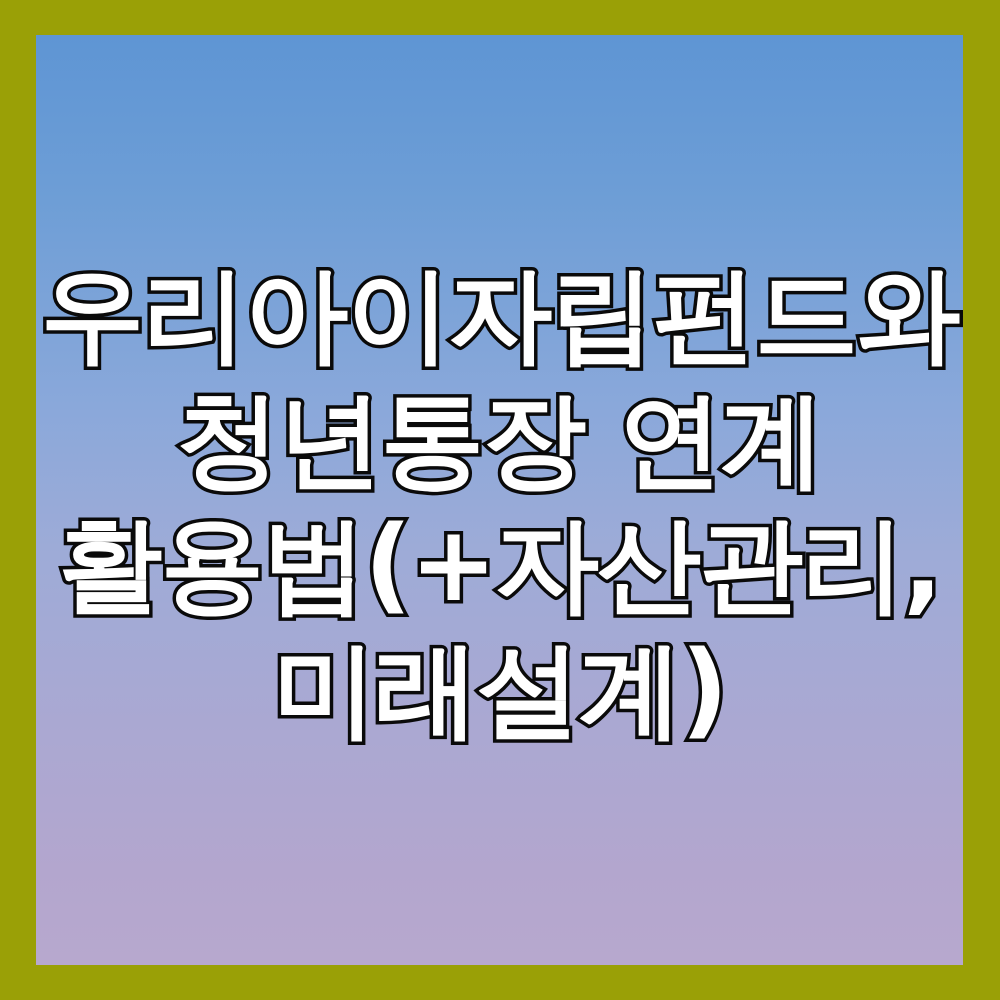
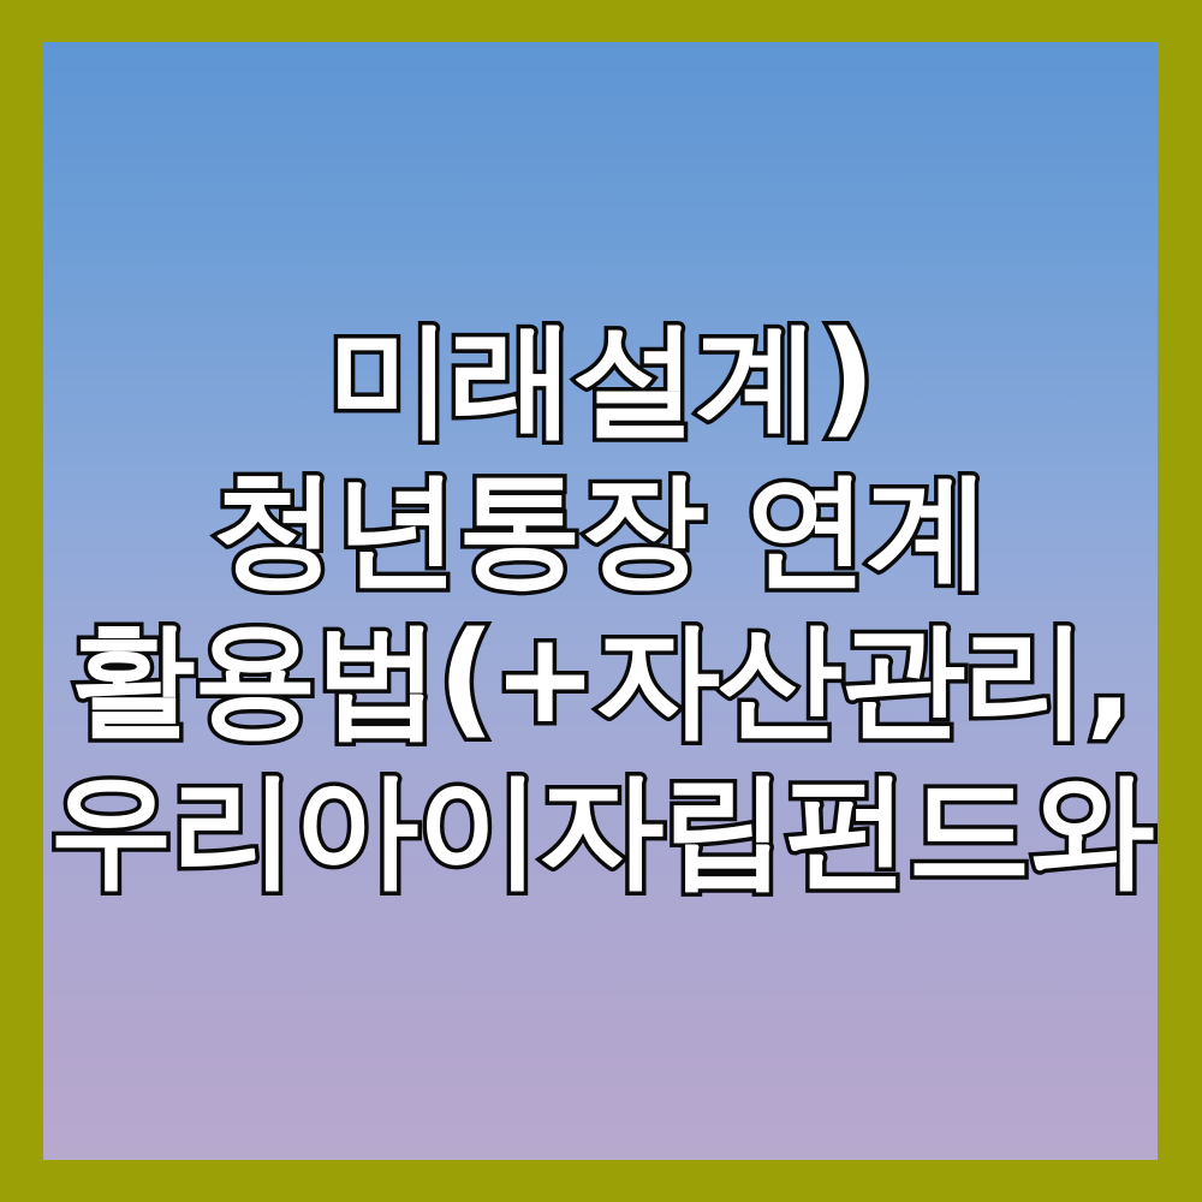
- 우리아이자립펀드와
+ 미래설계)
  청년통장 연계
  활용법(+자산관리,
- 미래설계)
+ 우리아이자립펀드와
